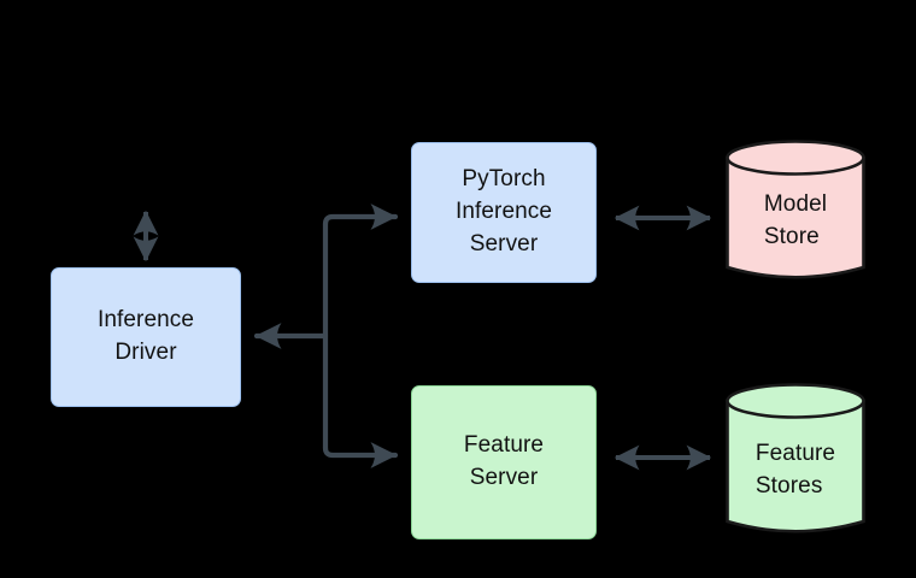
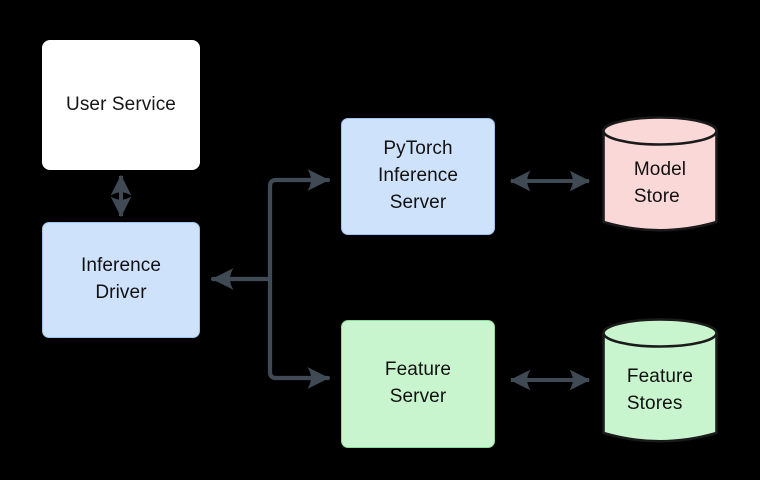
+ User Service
  Inference
  Driver
  PyTorch
  Inference
  Server
  Feature
  Server
  Model
  Store
  Feature
  Stores
